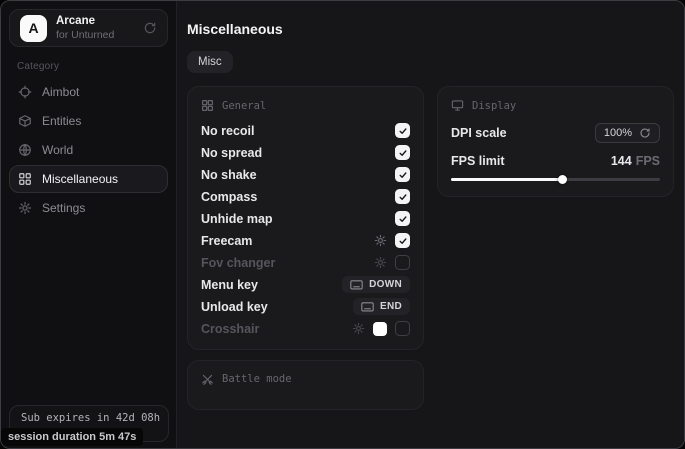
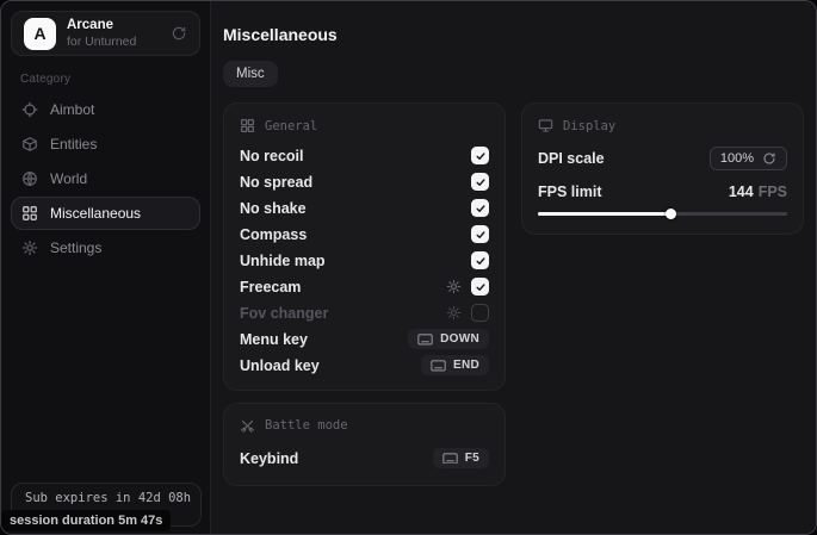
  A
  Arcane
  for Unturned
  Category
  Aimbot
  Entities
  World
  Miscellaneous
  Settings
  Sub expires in 42d 08h
  session duration 5m 47s
  Miscellaneous
  Misc
  General
  No recoil
  No spread
  No shake
  Compass
  Unhide map
  Freecam
  Fov changer
  Menu key
  DOWN
  Unload key
  END
- Crosshair
  Battle mode
+ Keybind
+ F5
  Display
  DPI scale
  100%
  FPS limit
  144
  FPS
